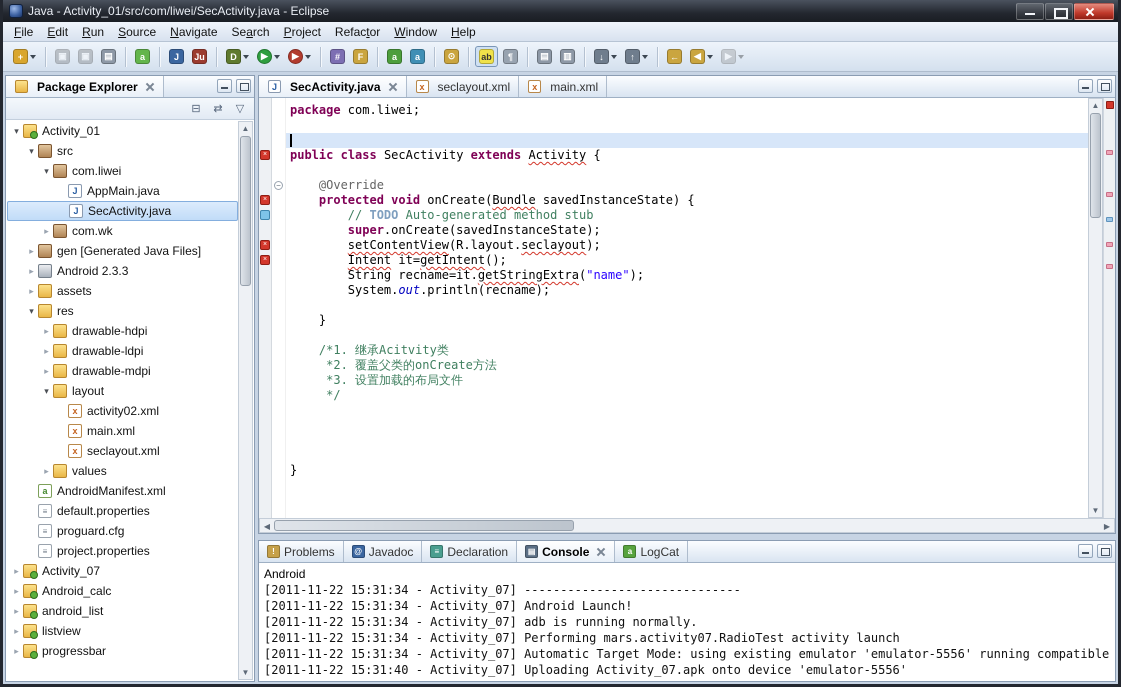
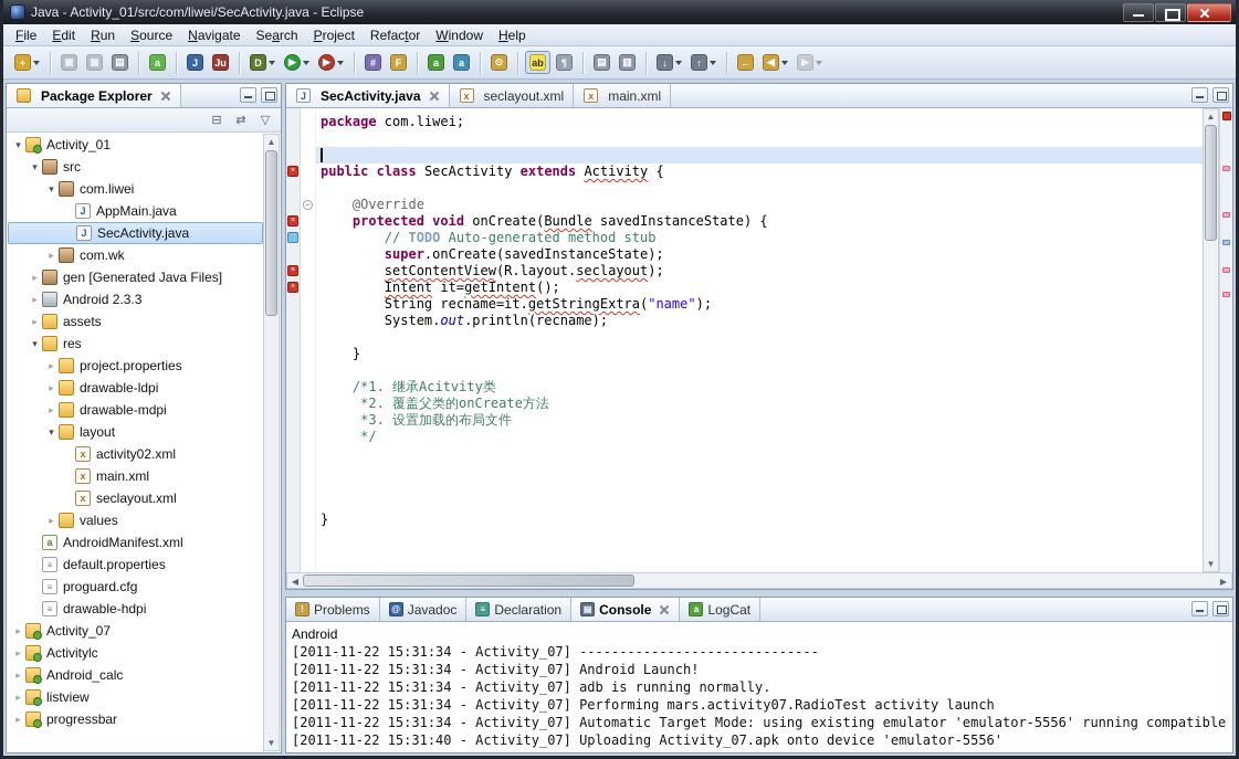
  Java - Activity_01/src/com/liwei/SecActivity.java - Eclipse
  File
  Edit
  Run
  Source
  Navigate
  Search
  Project
  Refactor
  Window
  Help
  +
  ▣
  ▣
  ▤
  a
  J
  Ju
  D
  ▶
  ▶
  #
  F
  a
  a
  ⊙
  ab
  ¶
  ▤
  ▥
  ↓
  ↑
  ←
  ◀
  ▶
  Package Explorer
  ⊟
  ⇄
  ▽
  Activity_01
  src
  com.liwei
  J
  AppMain.java
  J
  SecActivity.java
  com.wk
  gen [Generated Java Files]
  Android 2.3.3
  assets
  res
- drawable-hdpi
+ project.properties
  drawable-ldpi
  drawable-mdpi
  layout
  x
  activity02.xml
  x
  main.xml
  x
  seclayout.xml
  values
  a
  AndroidManifest.xml
  ≡
  default.properties
  ≡
  proguard.cfg
  ≡
- project.properties
+ drawable-hdpi
  Activity_07
+ Activitylc
  Android_calc
- android_list
  listview
  progressbar
  ▲
  ▼
  J
  SecActivity.java
  x
  seclayout.xml
  x
  main.xml
  −
  package com.liwei;
  public class SecActivity extends Activity {
  @Override
  protected void onCreate(Bundle savedInstanceState) {
  // TODO Auto-generated method stub
  super.onCreate(savedInstanceState);
  setContentView(R.layout.seclayout);
  Intent it=getIntent();
  String recname=it.getStringExtra("name");
  System.out.println(recname);
  }
  /*1. 继承Acitvity类
  *2. 覆盖父类的onCreate方法
  *3. 设置加载的布局文件
  */
  }
  ▲
  ▼
  ◀
  ▶
  !
  Problems
  @
  Javadoc
  ≡
  Declaration
  ▤
  Console
  a
  LogCat
  Android
  [2011-11-22 15:31:34 - Activity_07] ------------------------------
  [2011-11-22 15:31:34 - Activity_07] Android Launch!
  [2011-11-22 15:31:34 - Activity_07] adb is running normally.
  [2011-11-22 15:31:34 - Activity_07] Performing mars.activity07.RadioTest activity launch
  [2011-11-22 15:31:34 - Activity_07] Automatic Target Mode: using existing emulator 'emulator-5556' running compatible
  [2011-11-22 15:31:40 - Activity_07] Uploading Activity_07.apk onto device 'emulator-5556'
